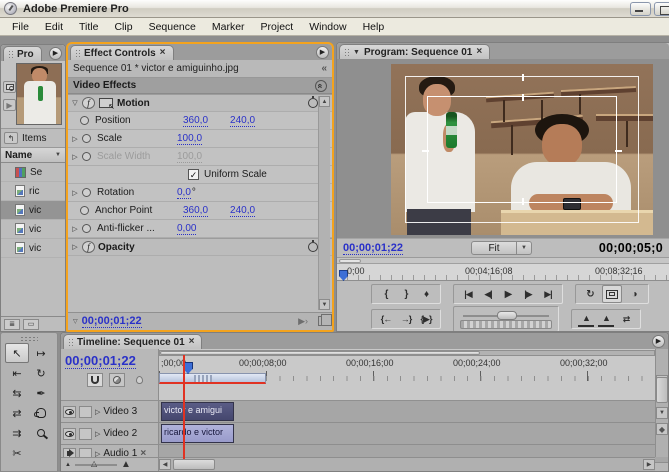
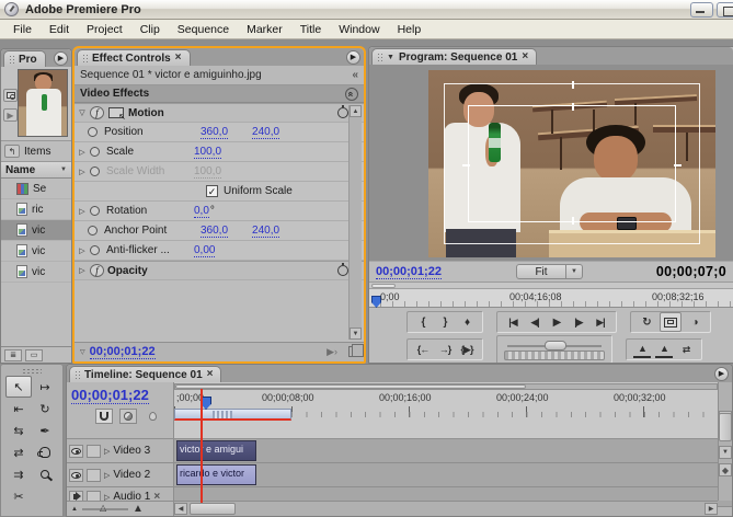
  Adobe Premiere Pro
  File
  Edit
- Title
+ Project
  Clip
  Sequence
  Marker
- Project
+ Title
  Window
  Help
  Pro
  ▶
  ↰
  Items
  Name
  Se
  ric
  vic
  vic
  vic
  Effect Controls
  ×
  Sequence 01 * victor e amiguinho.jpg
  «
  Video Effects
  f
  Motion
  Position
  360,0
  240,0
  Scale
  100,0
  Scale Width
  100,0
  ✓
  Uniform Scale
  Rotation
  0,0
  °
  Anchor Point
  360,0
  240,0
  Anti-flicker ...
  0,00
  f
  Opacity
  00;00;01;22
  ▶›
  Program: Sequence 01
  ×
  00;00;01;22
  Fit
- 00;00;05;0
+ 00;00;07;0
  0;00
  00;04;16;08
  00;08;32;16
  {
  }
  ♦
  |◀
  ◀|
  ▶
  |▶
  ▶|
  ↻
  ◑
  {←
  →}
  {▶}
  ▲
  ▲
  ⇄
  ↖
  ↦
  ⇤
  ↻
  ⇆
  ✒
  ⇄
  ⇉
  ✂
  Timeline: Sequence 01
  ×
  00;00;01;22
  ;00;0
  00;00;08;00
  00;00;16;00
  00;00;24;00
  00;00;32;00
  Video 3
  victo e amigui
  Video 2
  ricaro e victor
  Audio 1
  ×
  △
  ▲
  ◆
